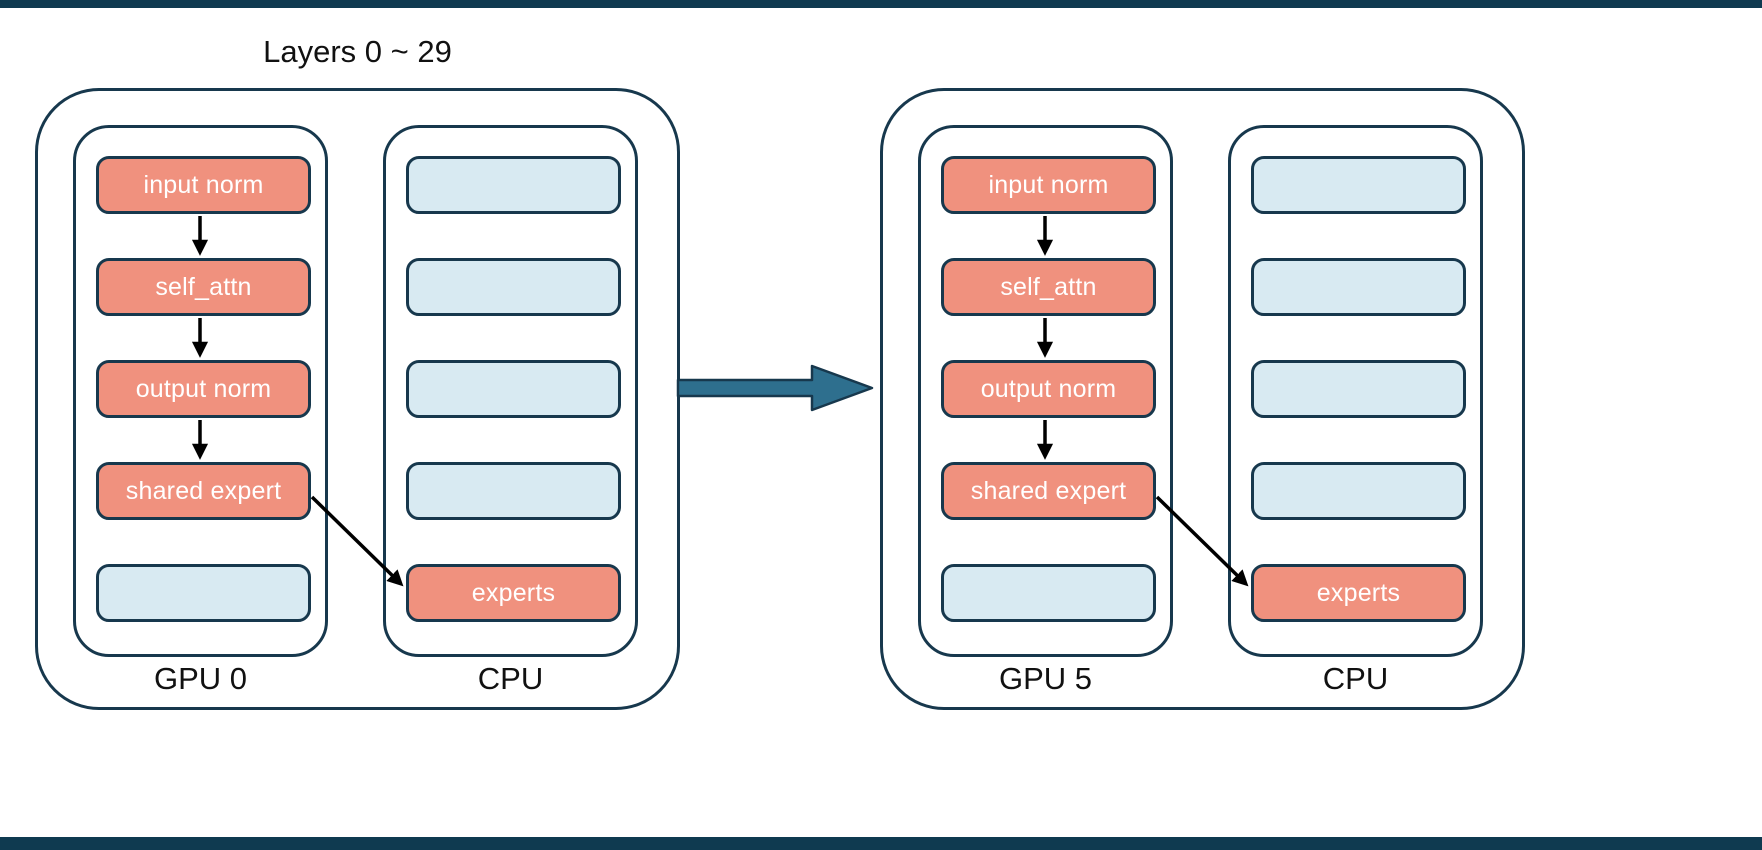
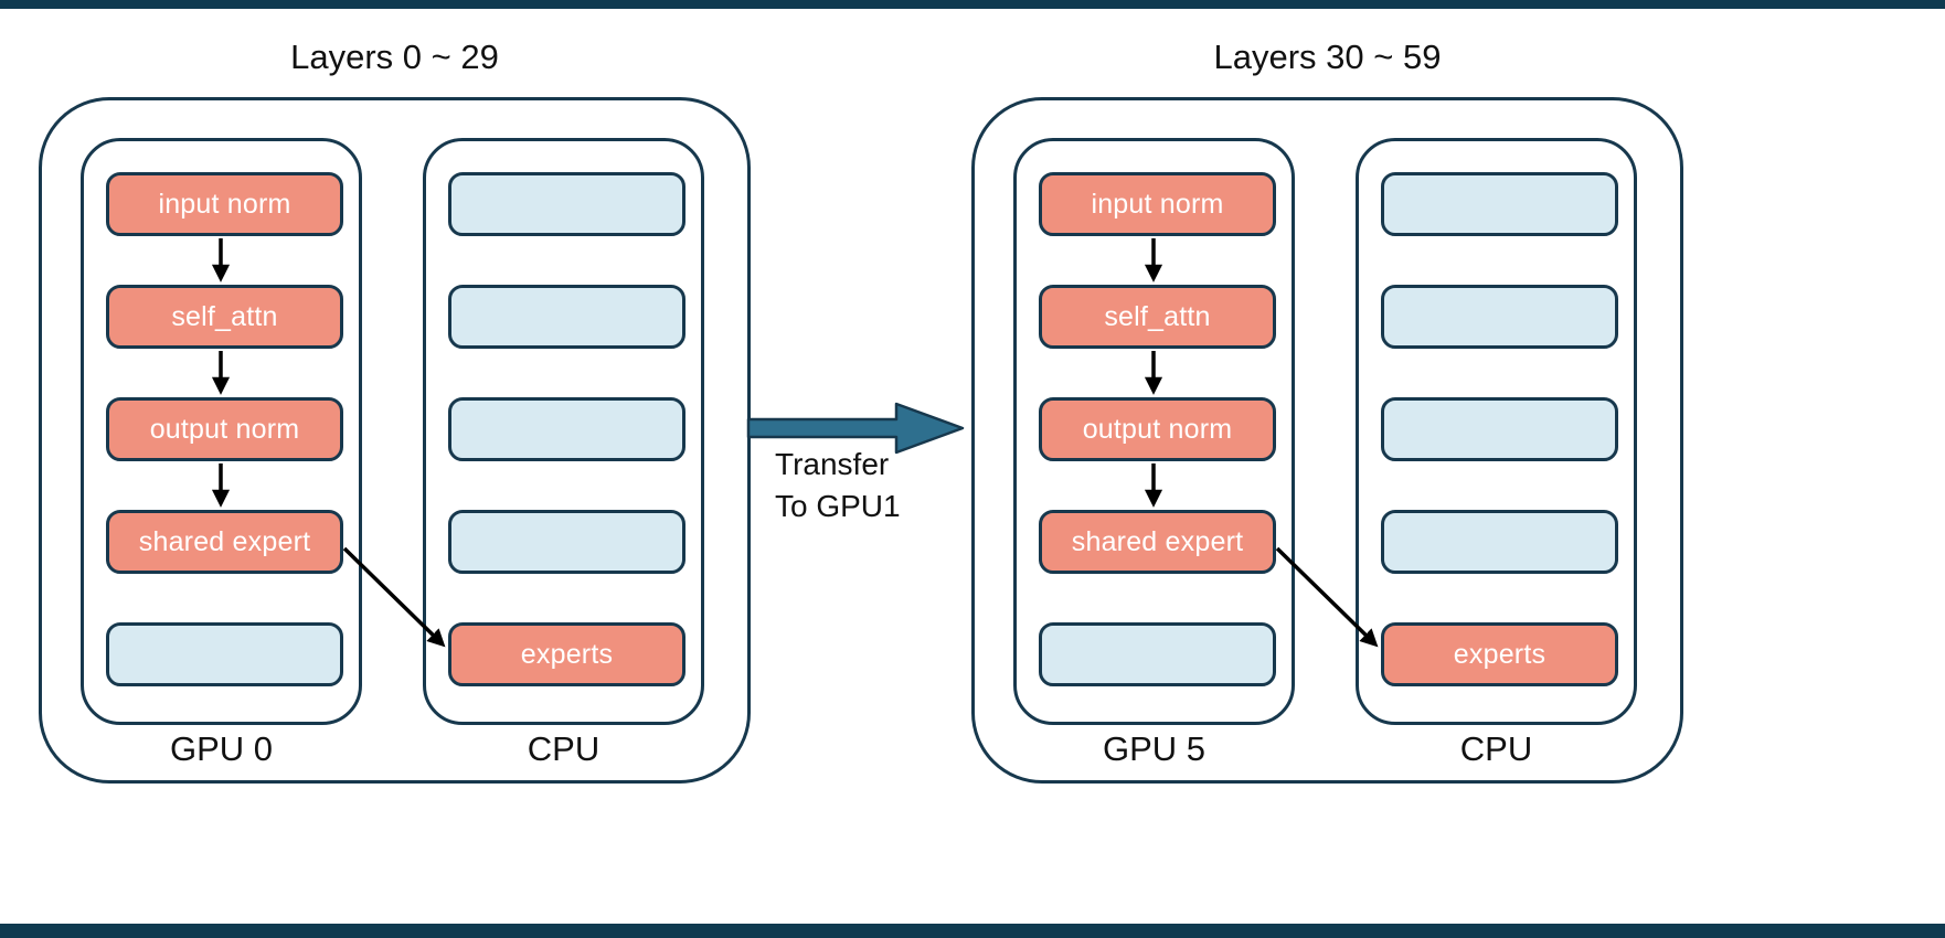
  Layers 0 ~ 29
  input norm
  self_attn
  output norm
  shared expert
  experts
  GPU 0
  CPU
+ Transfer
+ To GPU1
+ Layers 30 ~ 59
  input norm
  self_attn
  output norm
  shared expert
  experts
  GPU 5
  CPU
